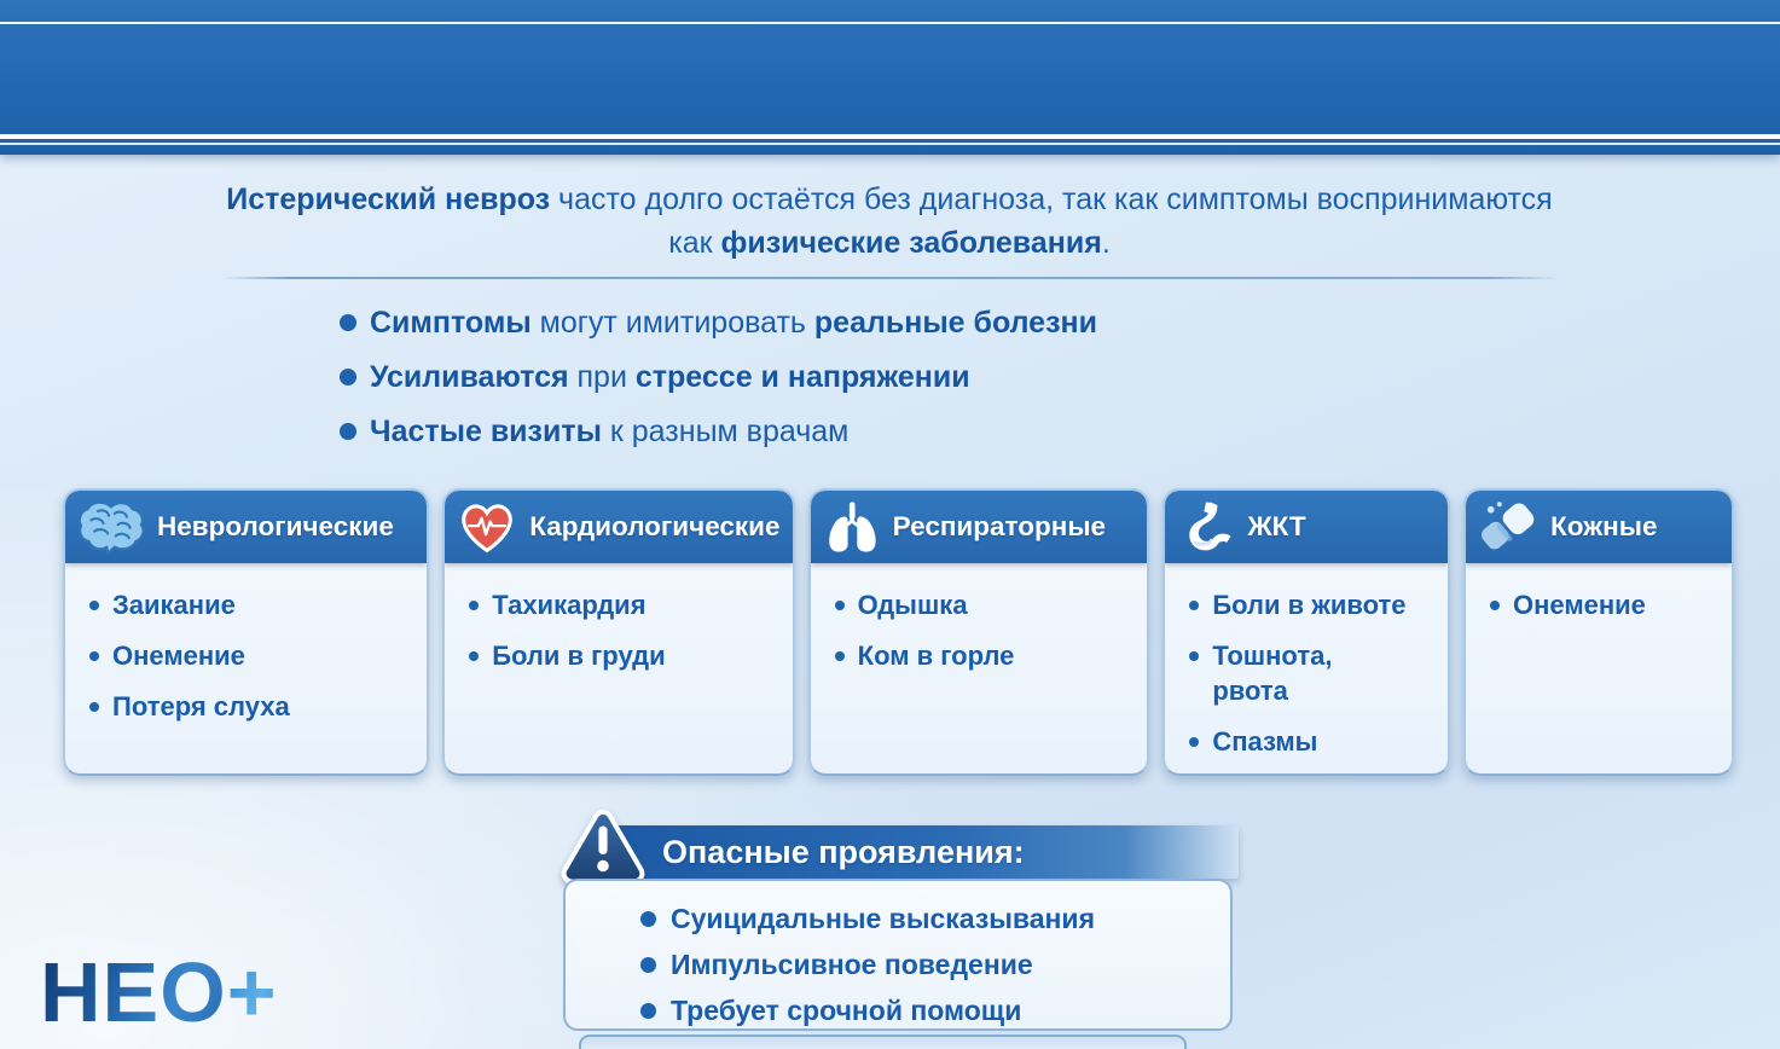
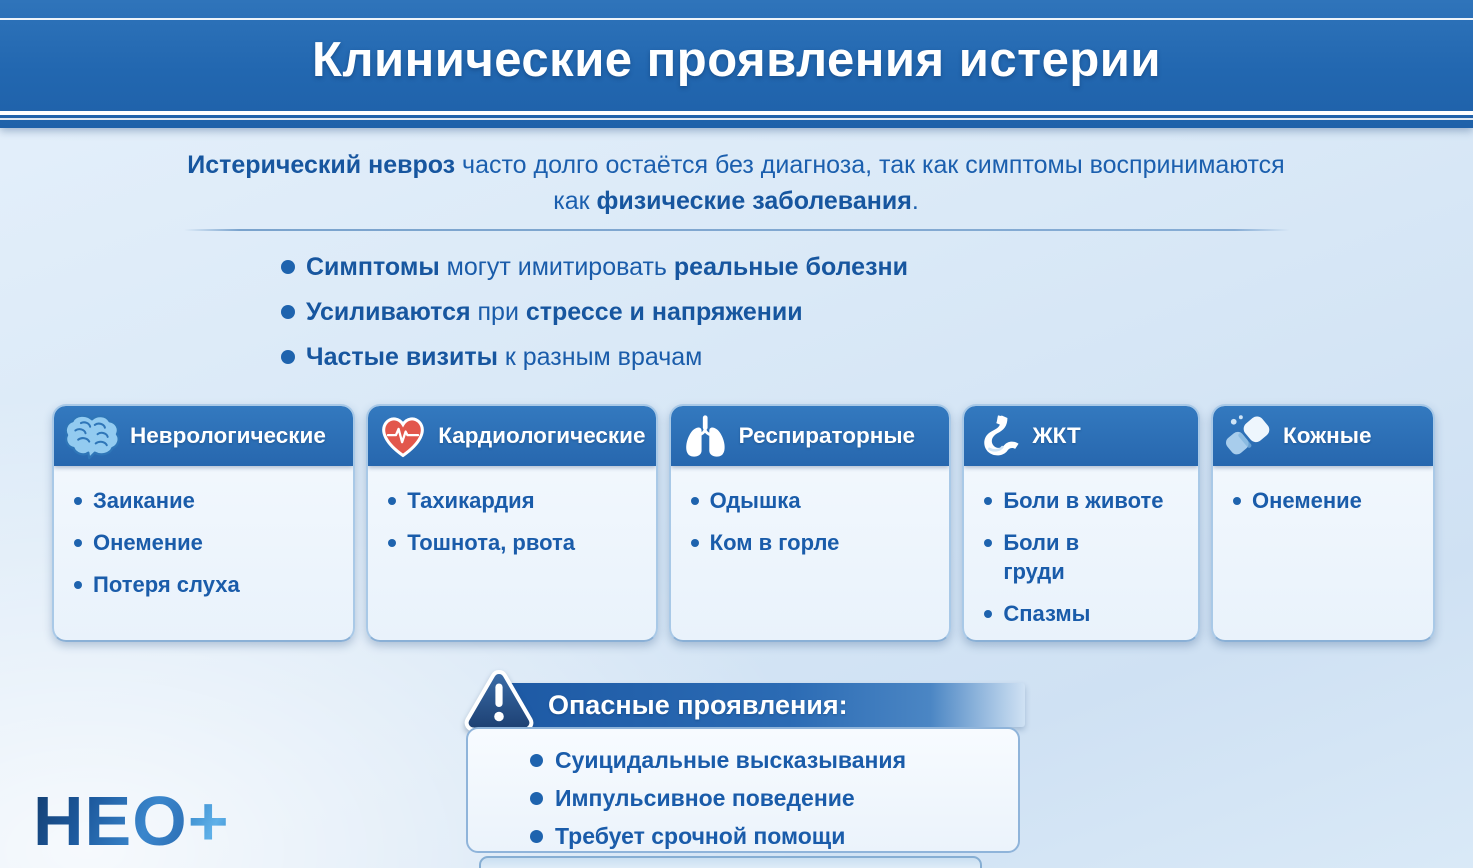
+ Клинические проявления истерии
  Истерический невроз часто долго остаётся без диагноза, так как симптомы воспринимаются
  как физические заболевания.
  Симптомы могут имитировать реальные болезни
  Усиливаются при стрессе и напряжении
  Частые визиты к разным врачам
  Неврологические
  Заикание
  Онемение
  Потеря слуха
  Кардиологические
  Тахикардия
- Боли в груди
+ Тошнота, рвота
  Респираторные
  Одышка
  Ком в горле
  ЖКТ
  Боли в животе
- Тошнота, рвота
+ Боли в груди
  Спазмы
  Кожные
  Онемение
  Опасные проявления:
  Суицидальные высказывания
  Импульсивное поведение
  Требует срочной помощи
  НЕО+
